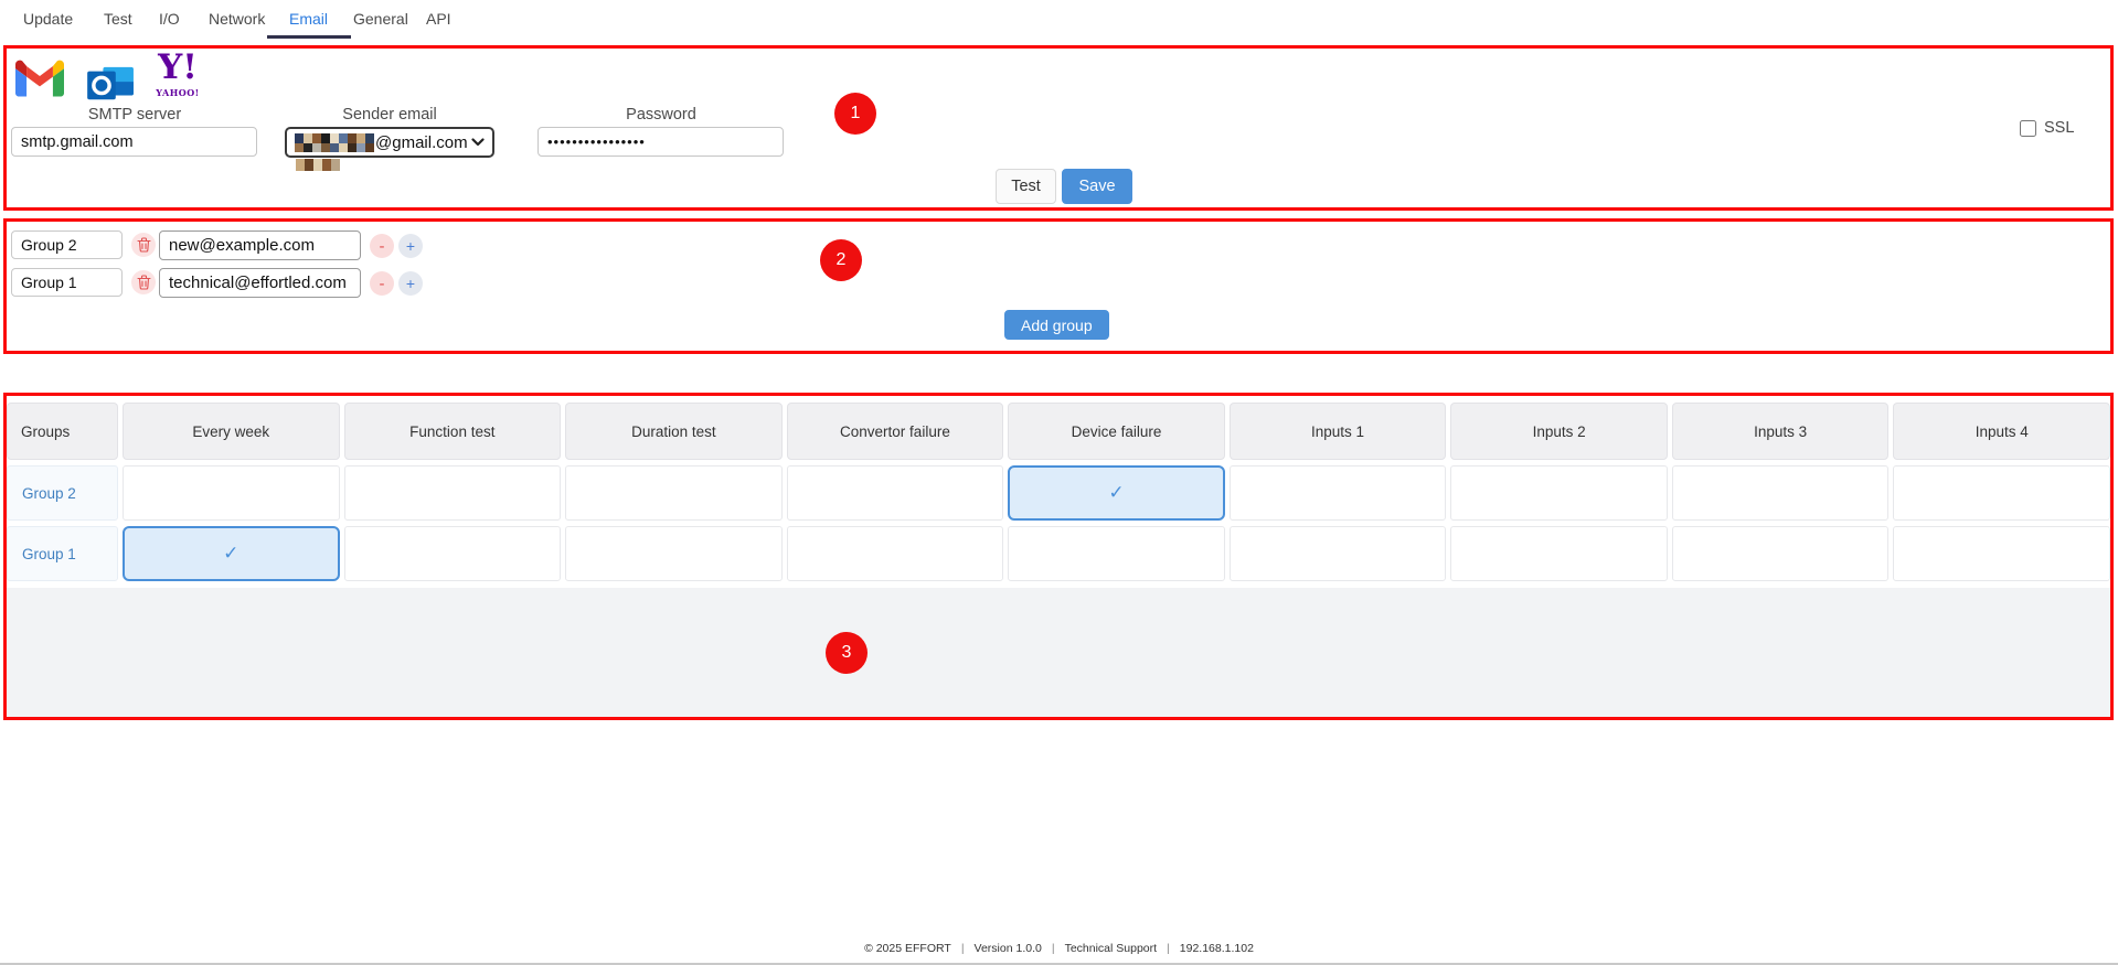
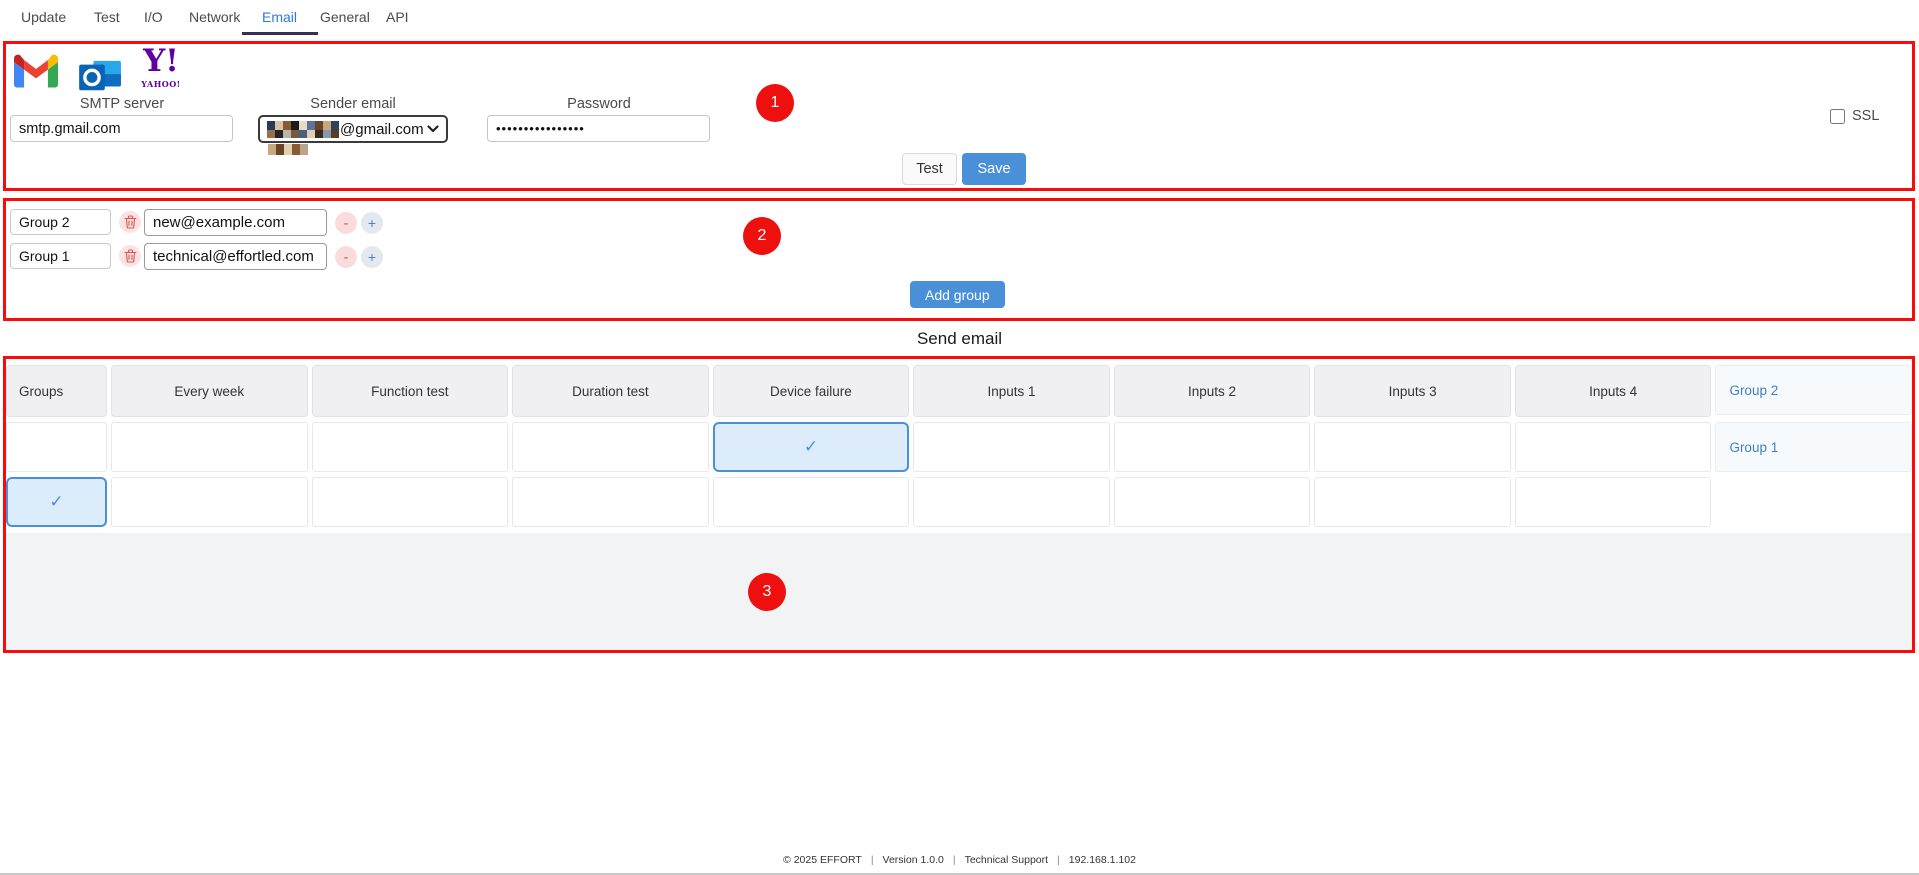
  Update
  Test
  I/O
  Network
  Email
  General
  API
  Y!
  YAHOO!
  SMTP server
  Sender email
  Password
  smtp.gmail.com
  @gmail.com
  ••••••••••••••••
  1
  SSL
  Test
  Save
  Group 2
  new@example.com
  -
  +
  Group 1
  technical@effortled.com
  -
  +
  Add group
  2
+ Send email
  Groups
  Every week
  Function test
  Duration test
- Convertor failure
  Device failure
  Inputs 1
  Inputs 2
  Inputs 3
  Inputs 4
  Group 2
  ✓
  Group 1
  ✓
  3
  © 2025 EFFORT | Version 1.0.0 | Technical Support | 192.168.1.102
